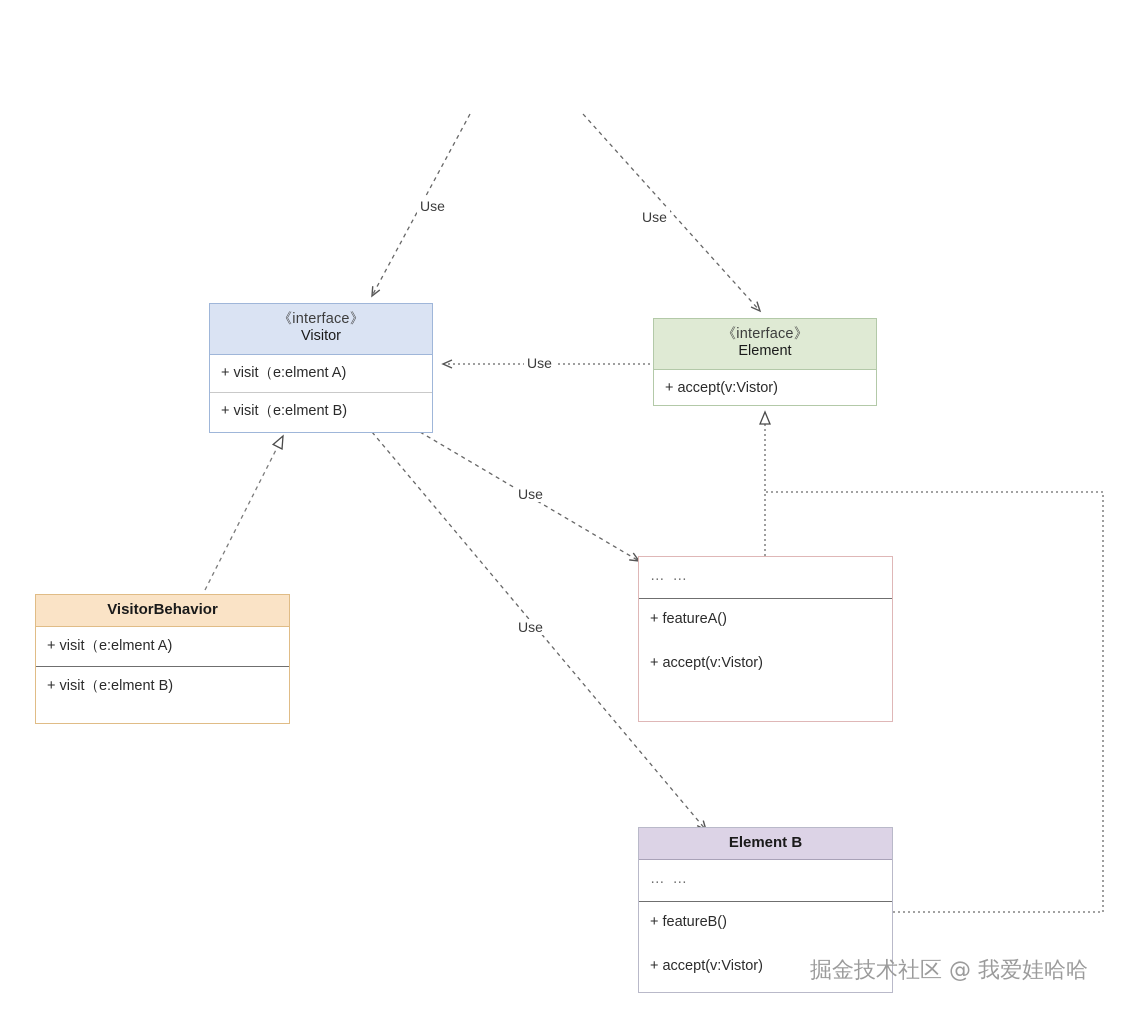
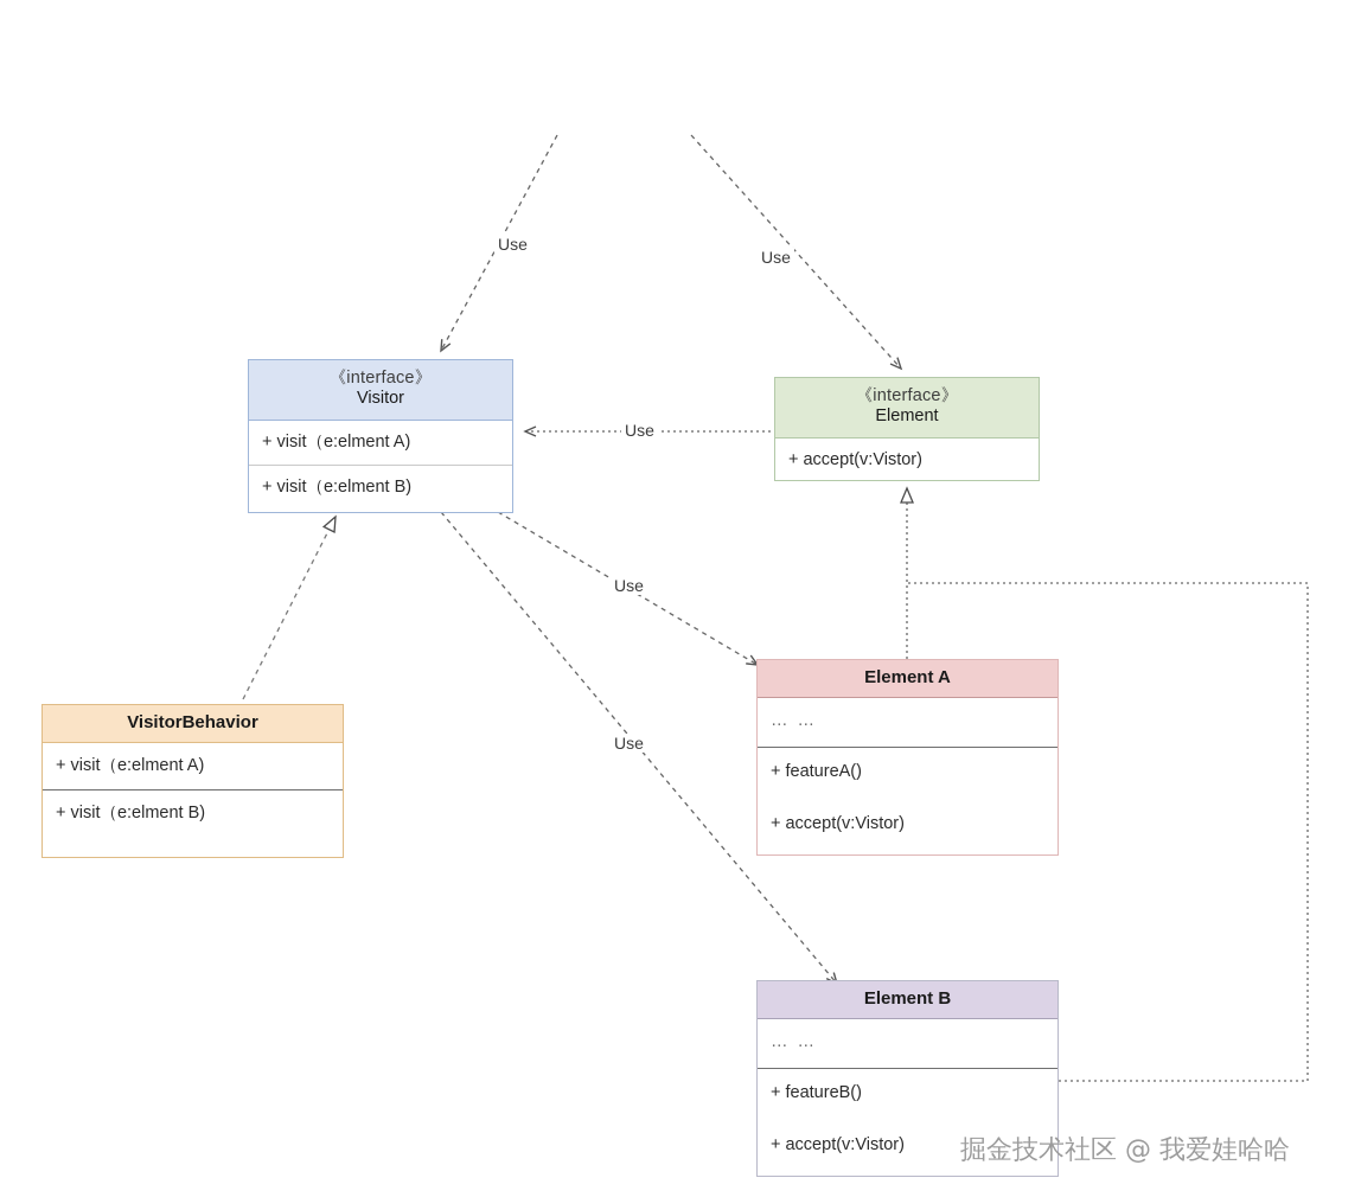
  Use
  Use
  Use
  Use
  Use
  《interface》
  Visitor
  + visit（e:elment A)
  + visit（e:elment B)
  《interface》
  Element
  + accept(v:Vistor)
  VisitorBehavior
  + visit（e:elment A)
  + visit（e:elment B)
+ Element A
  … …
  + featureA()
  + accept(v:Vistor)
  Element B
  … …
  + featureB()
  + accept(v:Vistor)
  掘金技术社区 @ 我爱娃哈哈
